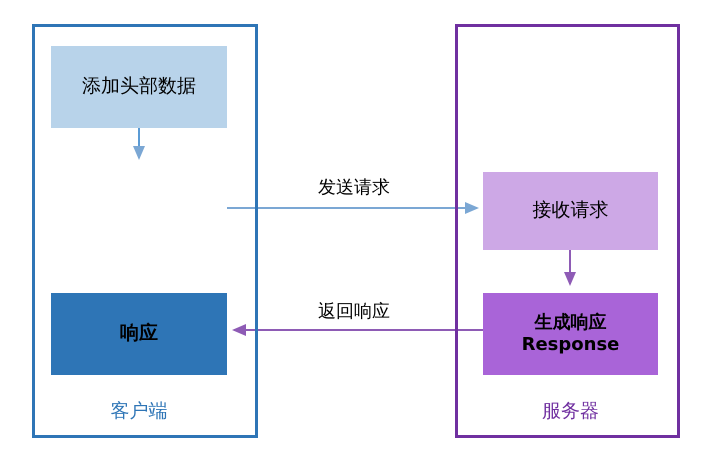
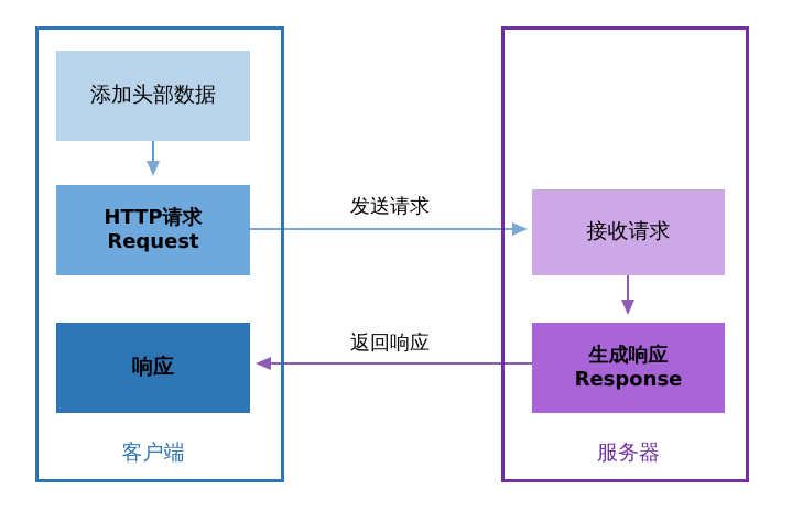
  添加头部数据
+ HTTP请求
+ Request
  响应
  接收请求
  生成响应
  Response
  客户端
  服务器
  发送请求
  返回响应
